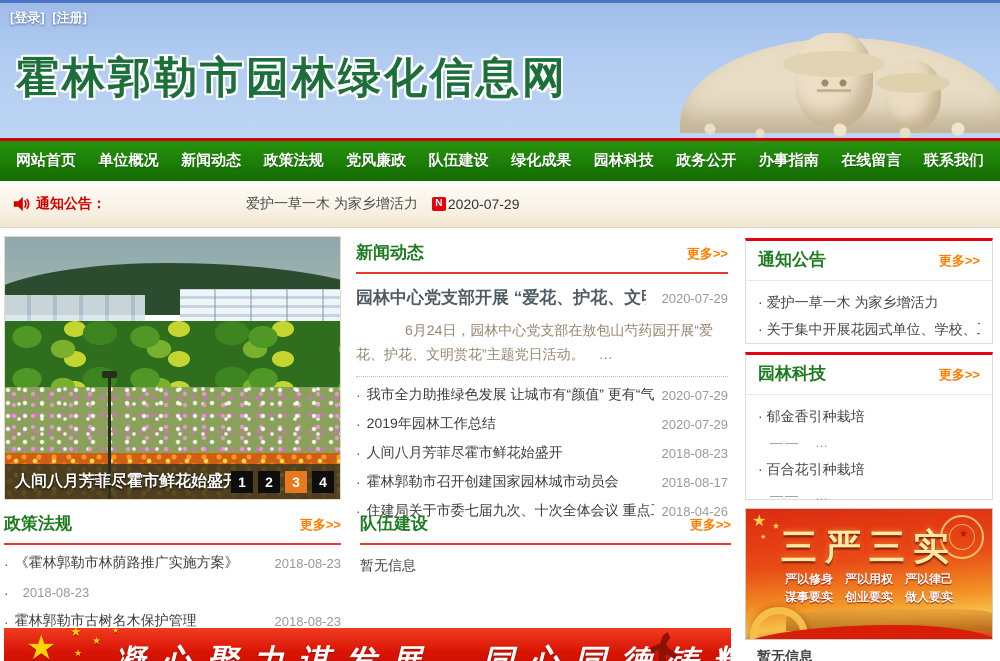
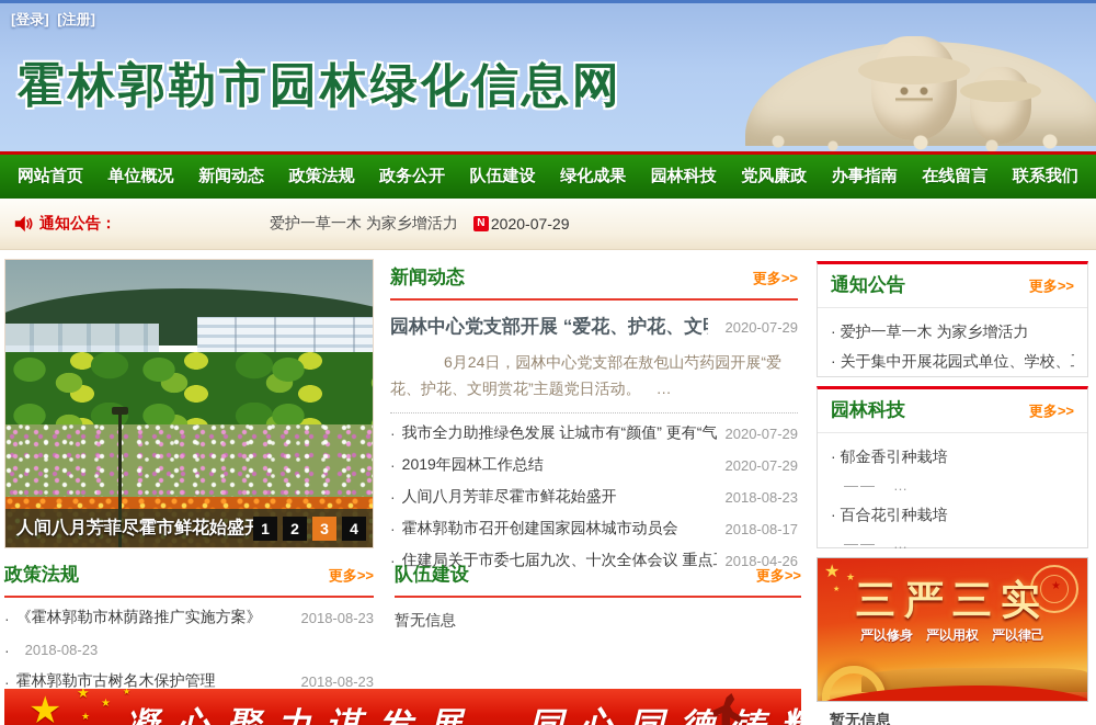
  [登录] [注册]
  霍林郭勒市园林绿化信息网
  网站首页
  单位概况
  新闻动态
  政策法规
- 党风廉政
+ 政务公开
  队伍建设
  绿化成果
  园林科技
- 政务公开
+ 党风廉政
  办事指南
  在线留言
  联系我们
  通知公告：
  爱护一草一木 为家乡增活力
  N
  2020-07-29
  人间八月芳菲尽霍市鲜花始盛
  1
  2
  3
  4
  新闻动态
  更多>>
  园林中心党支部开展 “爱花、护花、文
  2020-07-29
  6月24日，园林中心党支部在敖包山芍药园开展“爱花、护花、文明赏花”主题党日活动。 …
  ·
  我市全力助推绿色发展 让城市有“颜值” 更有“气
  2020-07-29
  ·
  2019年园林工作总结
  2020-07-29
  ·
  人间八月芳菲尽霍市鲜花始盛开
  2018-08-23
  ·
  霍林郭勒市召开创建国家园林城市动员会
  2018-08-17
  ·
  住建局关于市委七届九次、十次全体会议 重点
  2018-04-26
  通知公告
  更多>>
  · 爱护一草一木 为家乡增活力
  · 关于集中开展花园式单位、学校、
  园林科技
  更多>>
  · 郁金香引种栽培
  —— …
  · 百合花引种栽培
  —— …
  ★
  ★
  ★
  三严三实
  严以修身 严以用权 严以律己
- 谋事要实 创业要实 做人要实
  暂无信息
  政策法规
  更多>>
  ·
  《霍林郭勒市林荫路推广实施方案》
  2018-08-23
  ·
  2018-08-23
  ·
  霍林郭勒市古树名木保护管理
  2018-08-23
  队伍建设
  更多>>
  暂无信息
  ★
  ★
  ★
  ★
  ★
